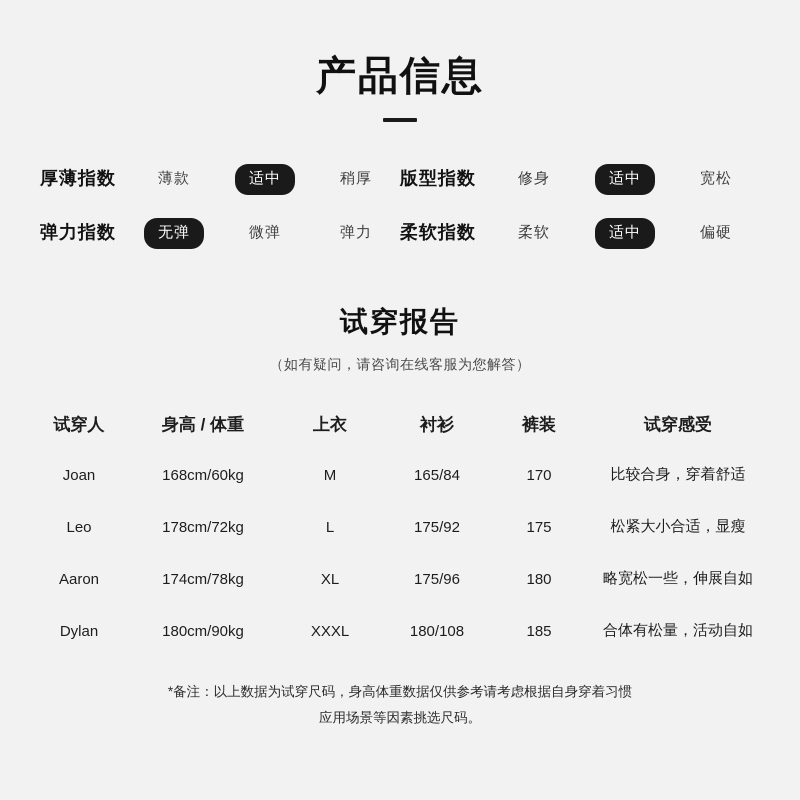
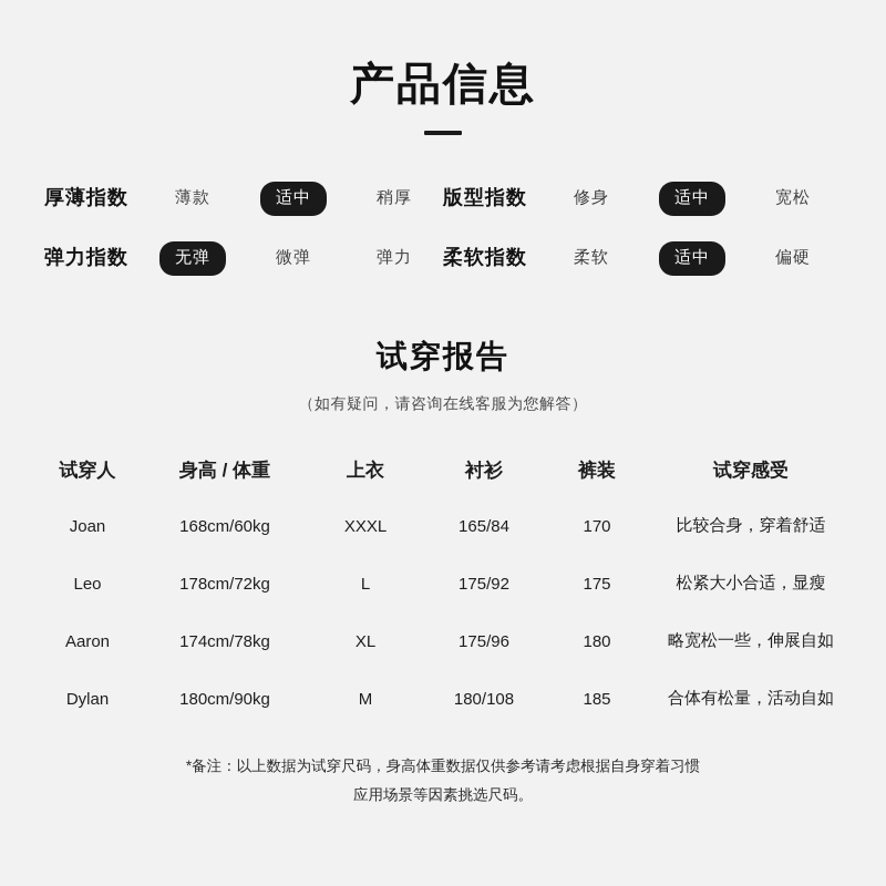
  产品信息
  厚薄指数
  薄款
  适中
  稍厚
  版型指数
  修身
  适中
  宽松
  弹力指数
  无弹
  微弹
  弹力
  柔软指数
  柔软
  适中
  偏硬
  试穿报告
  （如有疑问，请咨询在线客服为您解答）
  试穿人	身高 / 体重	上衣	衬衫	裤装	试穿感受
- Joan	168cm/60kg	M	165/84	170	比较合身，穿着舒适
+ Joan	168cm/60kg	XXXL	165/84	170	比较合身，穿着舒适
  Leo	178cm/72kg	L	175/92	175	松紧大小合适，显瘦
  Aaron	174cm/78kg	XL	175/96	180	略宽松一些，伸展自如
- Dylan	180cm/90kg	XXXL	180/108	185	合体有松量，活动自如
+ Dylan	180cm/90kg	M	180/108	185	合体有松量，活动自如
  *备注：以上数据为试穿尺码，身高体重数据仅供参考请考虑根据自身穿着习惯
  应用场景等因素挑选尺码。
